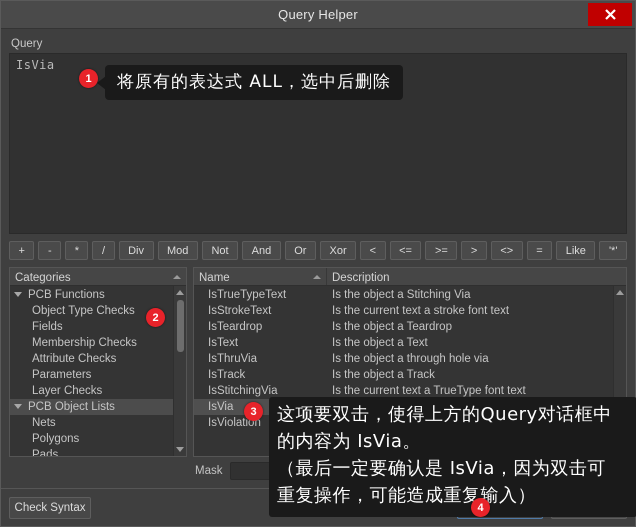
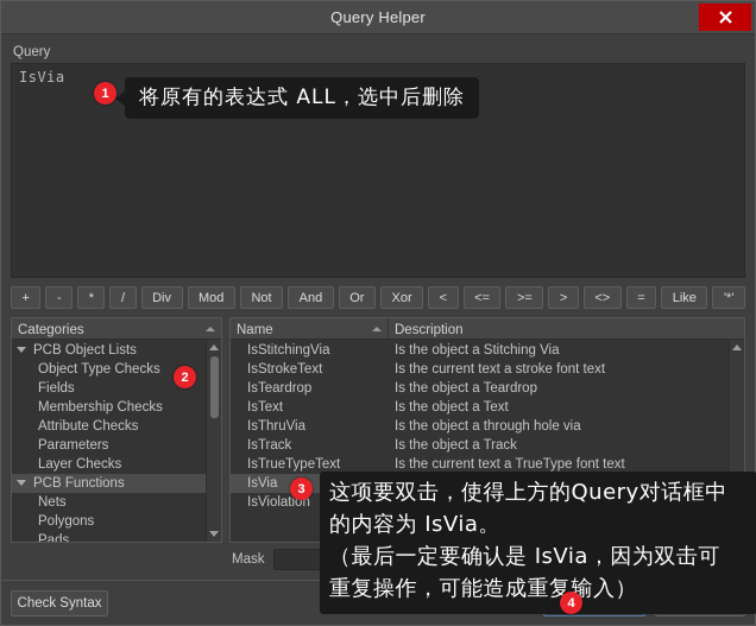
  Query Helper
  Query
  IsVia
  +
  -
  *
  /
  Div
  Mod
  Not
  And
  Or
  Xor
  <
  <=
  >=
  >
  <>
  =
  Like
  '*'
  Categories
- PCB Functions
+ PCB Object Lists
  Object Type Checks
  Fields
  Membership Checks
  Attribute Checks
  Parameters
  Layer Checks
- PCB Object Lists
+ PCB Functions
  Nets
  Polygons
  Pads
  Name
  Description
- IsTrueTypeText
+ IsStitchingVia
  Is the object a Stitching Via
  IsStrokeText
  Is the current text a stroke font text
  IsTeardrop
  Is the object a Teardrop
  IsText
  Is the object a Text
  IsThruVia
  Is the object a through hole via
  IsTrack
  Is the object a Track
- IsStitchingVia
+ IsTrueTypeText
  Is the current text a TrueType font text
  IsVia
  IsViolation
  Mask
  Check Syntax
  1
  将原有的表达式 ALL，选中后删除
  2
  3
  这项要双击，使得上方的Query对话框中
  的内容为 IsVia。
  （最后一定要确认是 IsVia，因为双击可
  重复操作，可能造成重复输入）
  4
